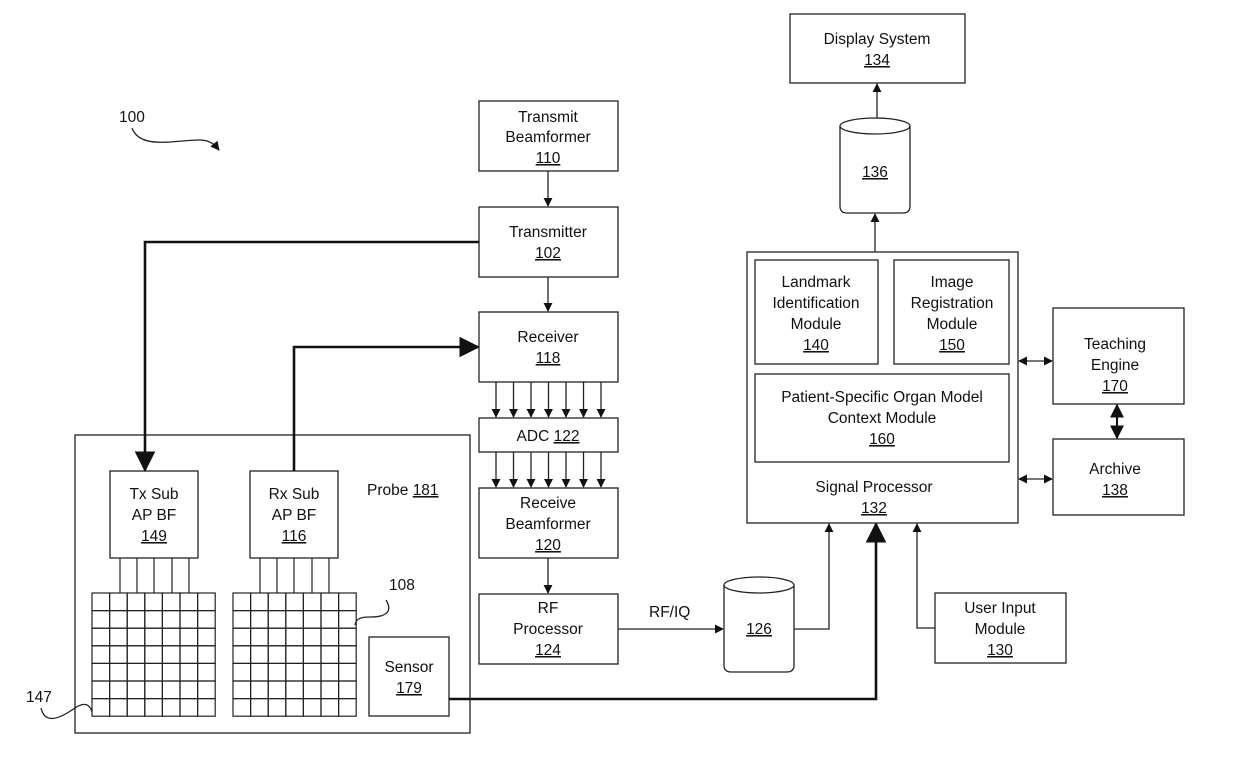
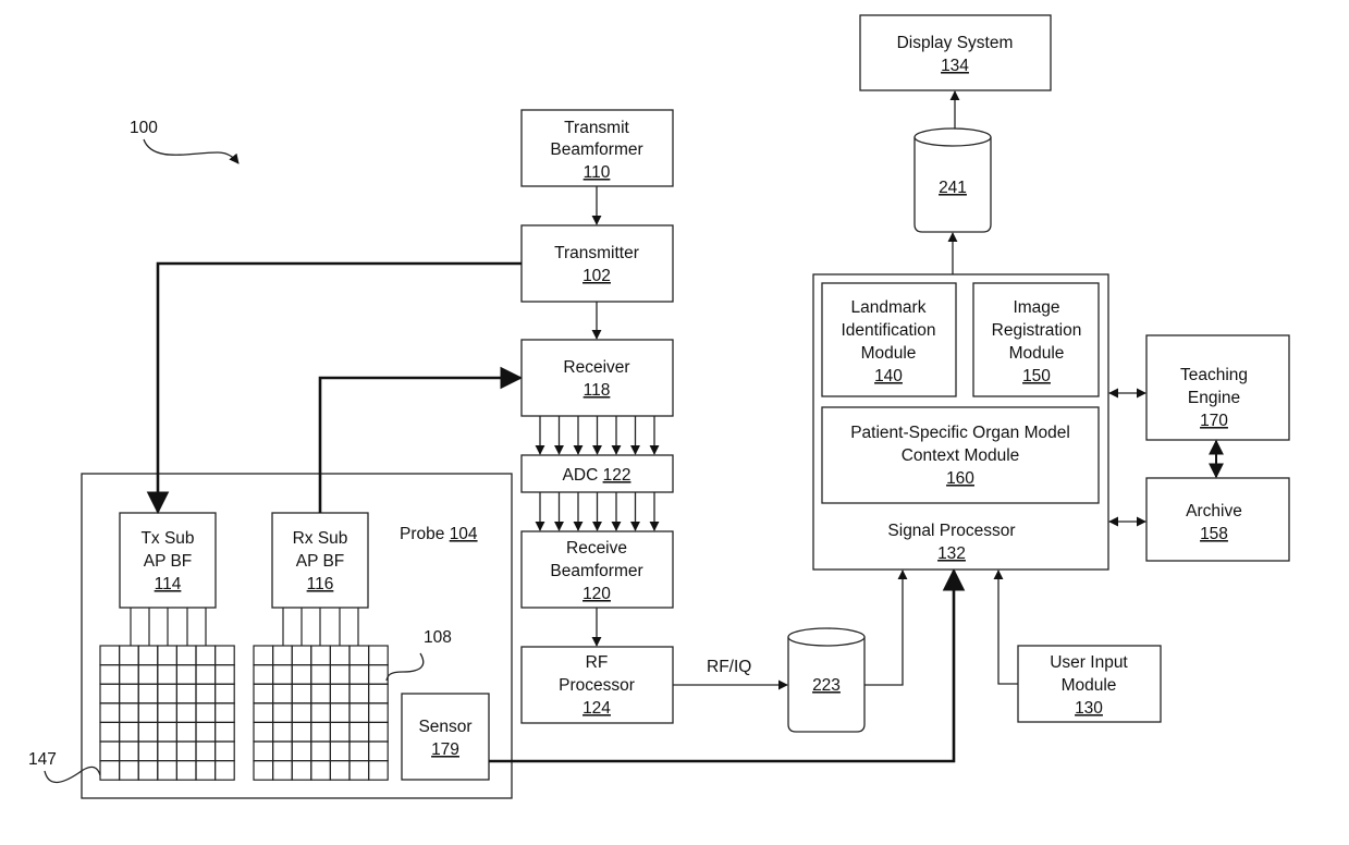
  100
- Probe 181
+ Probe 104
  Tx Sub
  AP BF
- 149
+ 114
  Rx Sub
  AP BF
  116
  147
  108
  Sensor
  179
  Transmit
  Beamformer
  110
  Transmitter
  102
  Receiver
  118
  ADC 122
  Receive
  Beamformer
  120
  RF
  Processor
  124
  RF/IQ
- 126
+ 223
  Signal Processor
  132
  Landmark
  Identification
  Module
  140
  Image
  Registration
  Module
  150
  Patient-Specific Organ Model
  Context Module
  160
- 136
+ 241
  Display System
  134
  Teaching
  Engine
  170
  Archive
- 138
+ 158
  User Input
  Module
  130
